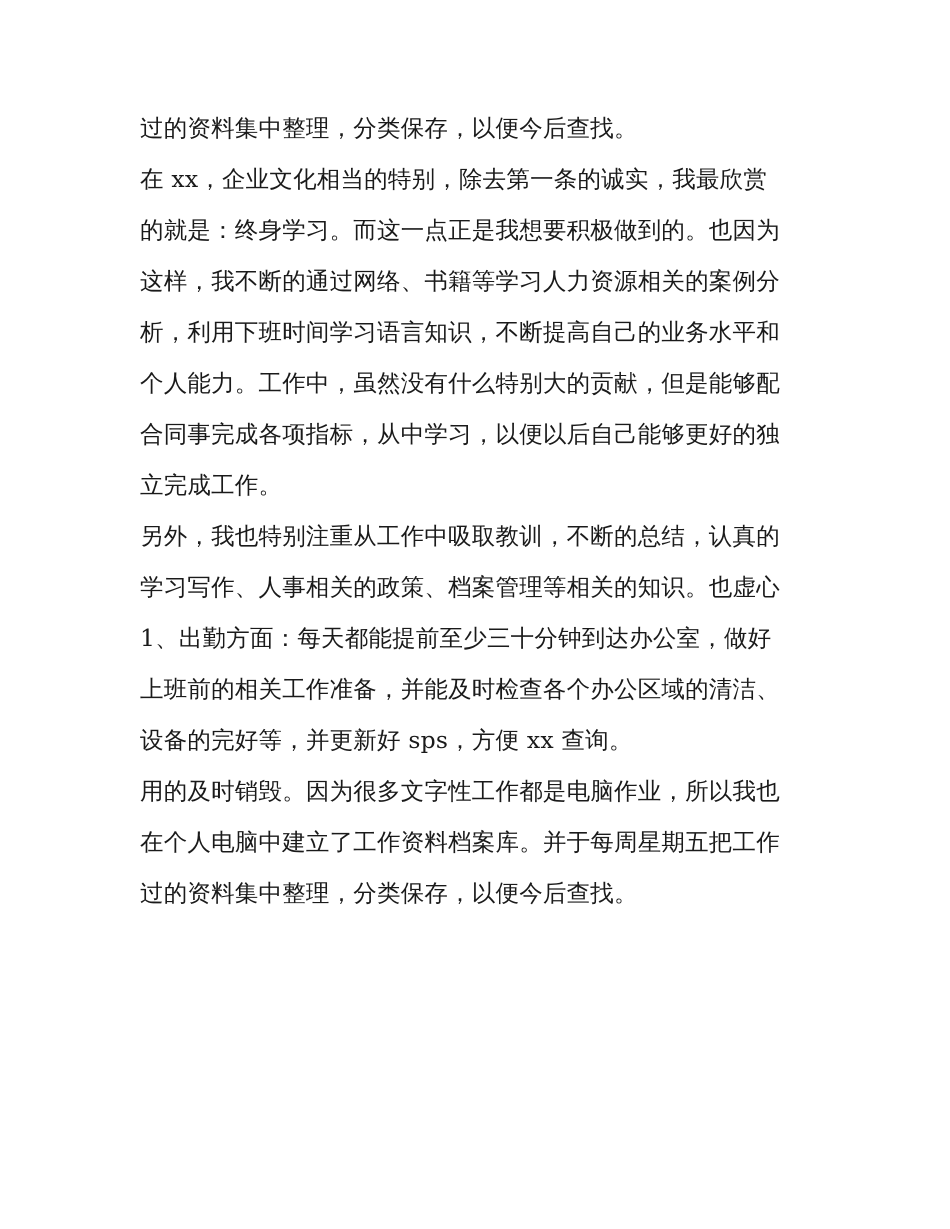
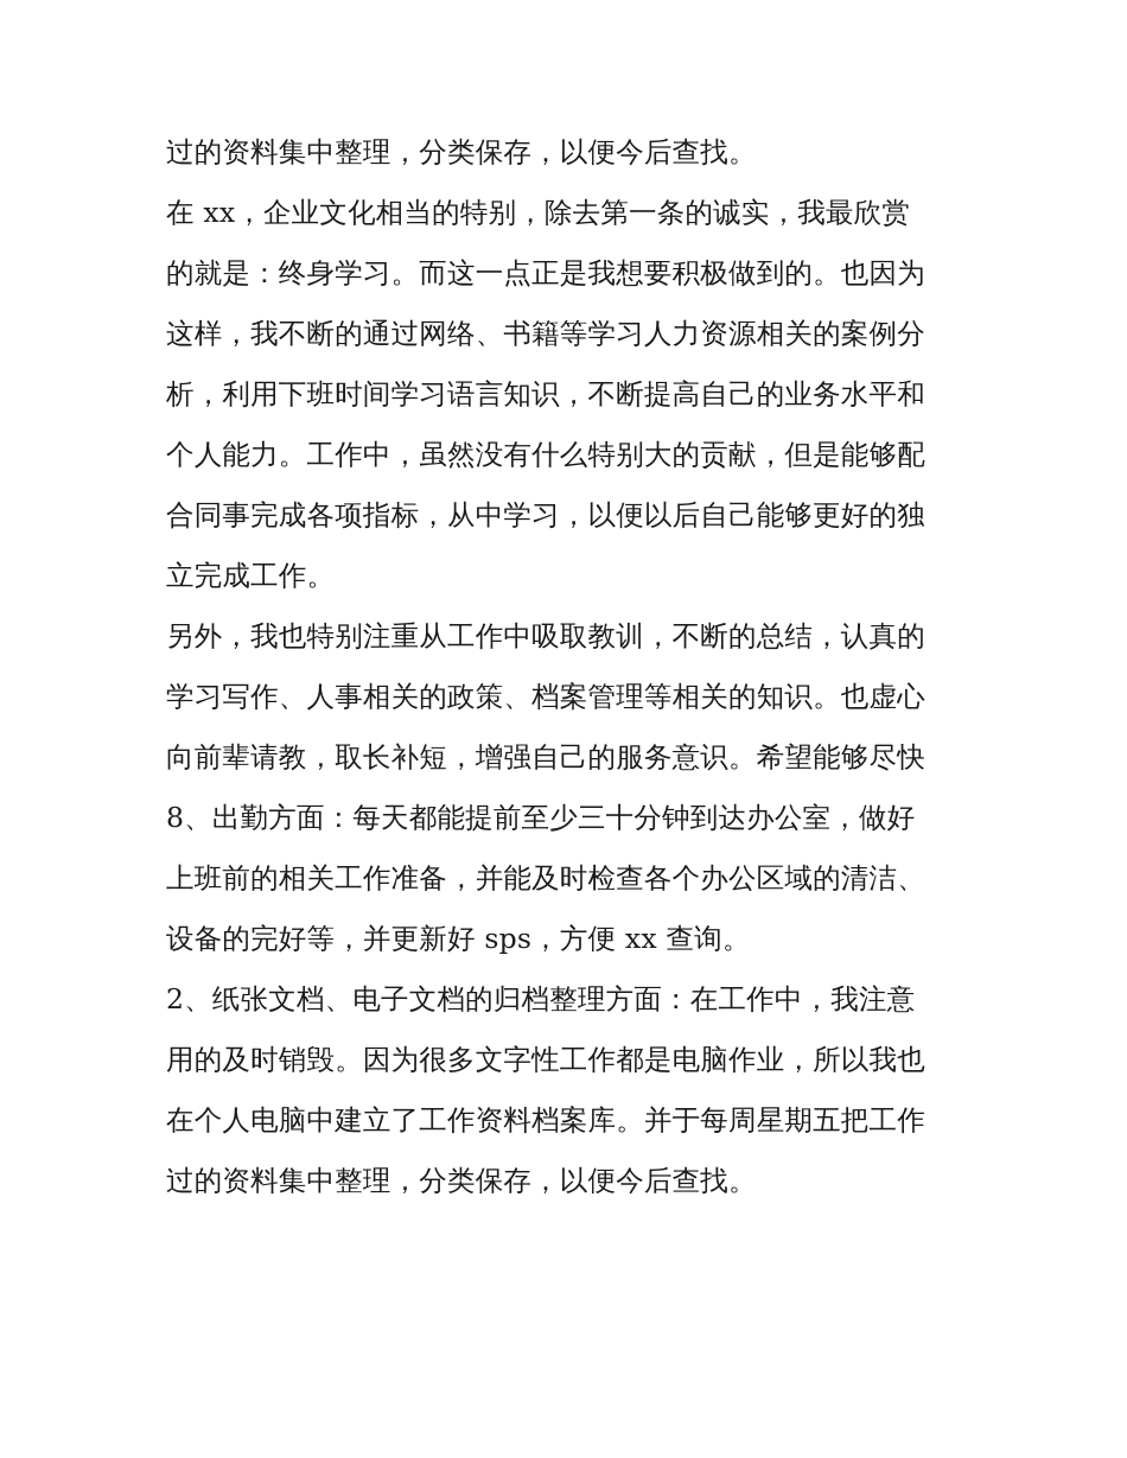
  过的资料集中整理，分类保存，以便今后查找。
  在 xx，企业文化相当的特别，除去第一条的诚实，我最欣赏
  的就是：终身学习。而这一点正是我想要积极做到的。也因为
  这样，我不断的通过网络、书籍等学习人力资源相关的案例分
  析，利用下班时间学习语言知识，不断提高自己的业务水平和
  个人能力。工作中，虽然没有什么特别大的贡献，但是能够配
  合同事完成各项指标，从中学习，以便以后自己能够更好的独
  立完成工作。
  另外，我也特别注重从工作中吸取教训，不断的总结，认真的
  学习写作、人事相关的政策、档案管理等相关的知识。也虚心
+ 向前辈请教，取长补短，增强自己的服务意识。希望能够尽快
- 1、出勤方面：每天都能提前至少三十分钟到达办公室，做好
+ 8、出勤方面：每天都能提前至少三十分钟到达办公室，做好
  上班前的相关工作准备，并能及时检查各个办公区域的清洁、
  设备的完好等，并更新好 sps，方便 xx 查询。
+ 2、纸张文档、电子文档的归档整理方面：在工作中，我注意
  用的及时销毁。因为很多文字性工作都是电脑作业，所以我也
  在个人电脑中建立了工作资料档案库。并于每周星期五把工作
  过的资料集中整理，分类保存，以便今后查找。
